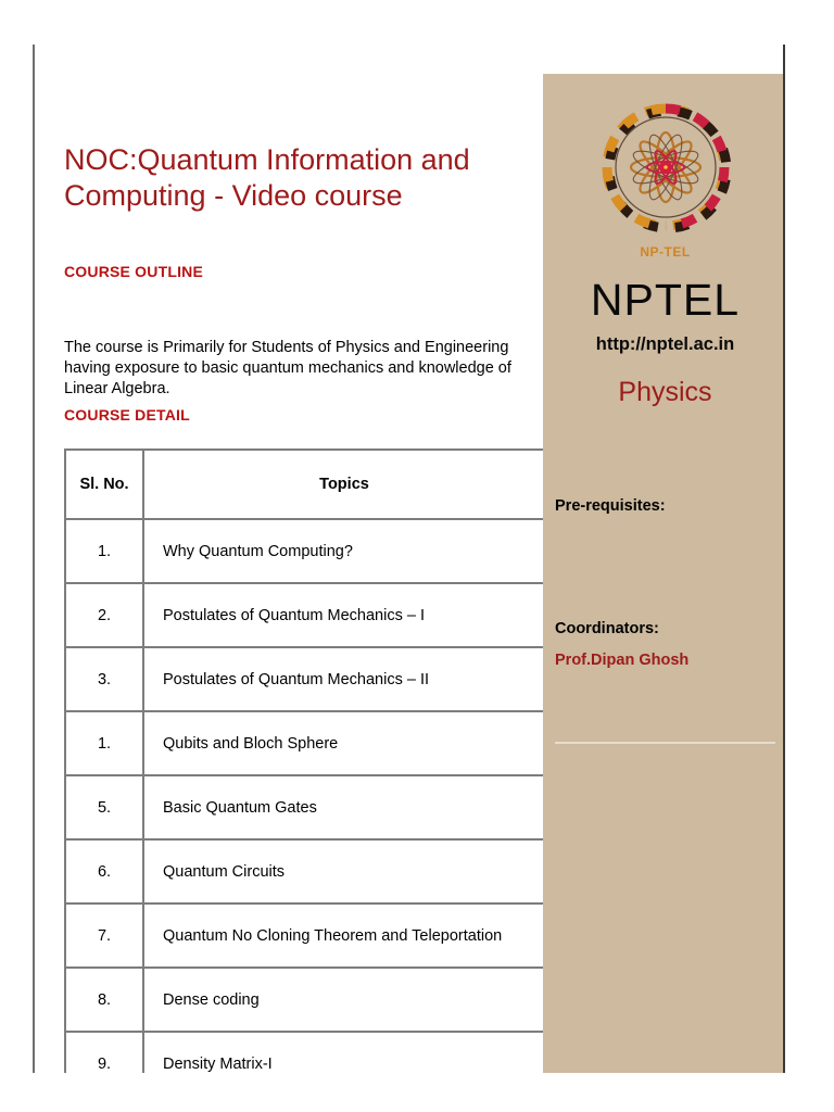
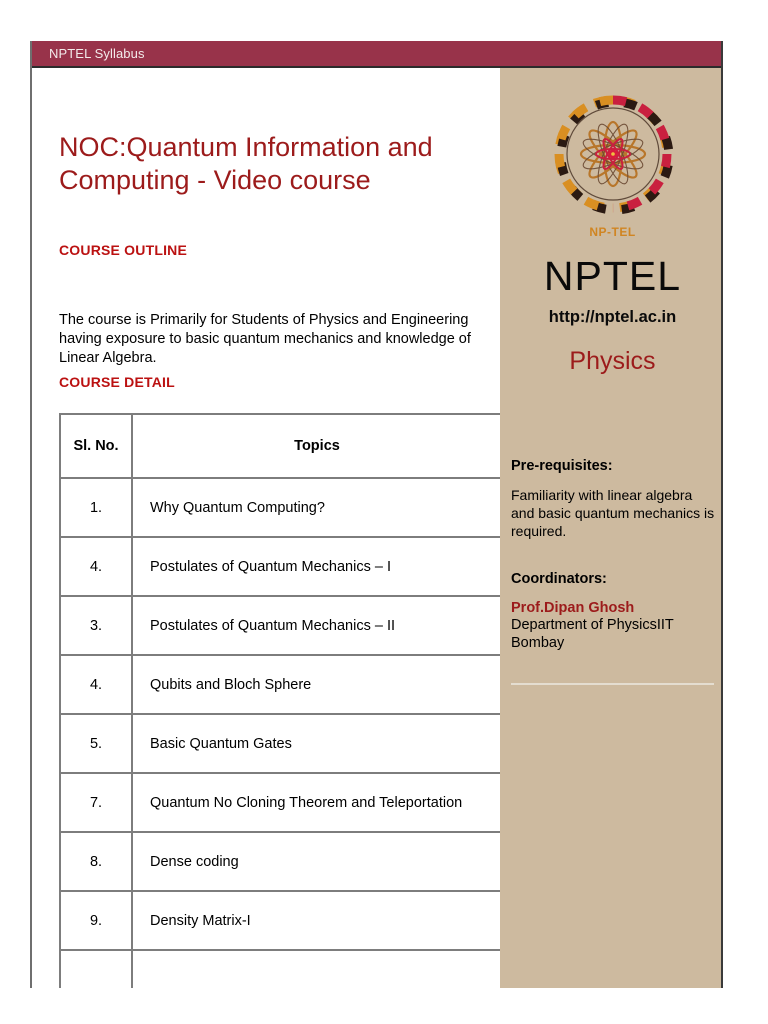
+ NPTEL Syllabus
  NOC:Quantum Information and Computing - Video course
  COURSE OUTLINE
  The course is Primarily for Students of Physics and Engineering having exposure to basic quantum mechanics and knowledge of Linear Algebra.
  COURSE DETAIL
  Sl. No.	Topics
  1.	Why Quantum Computing?
- 2.	Postulates of Quantum Mechanics – I
+ 4.	Postulates of Quantum Mechanics – I
  3.	Postulates of Quantum Mechanics – II
- 1.	Qubits and Bloch Sphere
+ 4.	Qubits and Bloch Sphere
  5.	Basic Quantum Gates
- 6.	Quantum Circuits
  7.	Quantum No Cloning Theorem and Teleportation
  8.	Dense coding
  9.	Density Matrix-I
  NP-TEL
  NPTEL
  http://nptel.ac.in
  Physics
  Pre-requisites:
+ Familiarity with linear algebra and basic quantum mechanics is required.
  Coordinators:
  Prof.Dipan Ghosh
+ Department of PhysicsIIT Bombay
